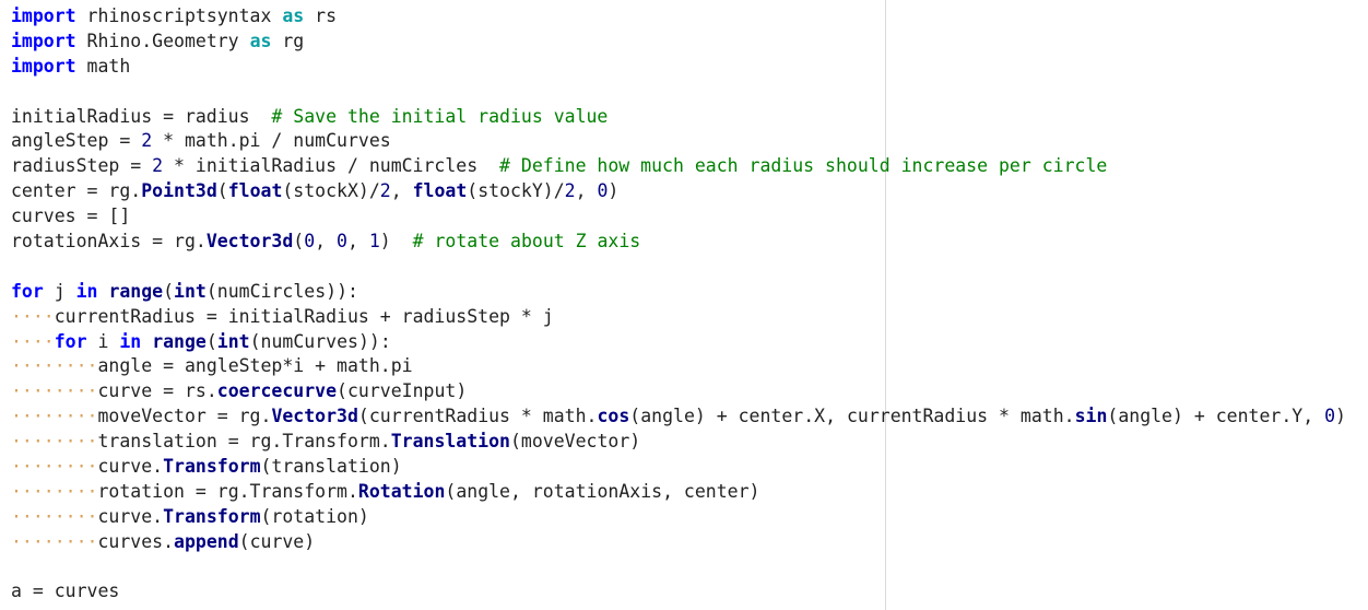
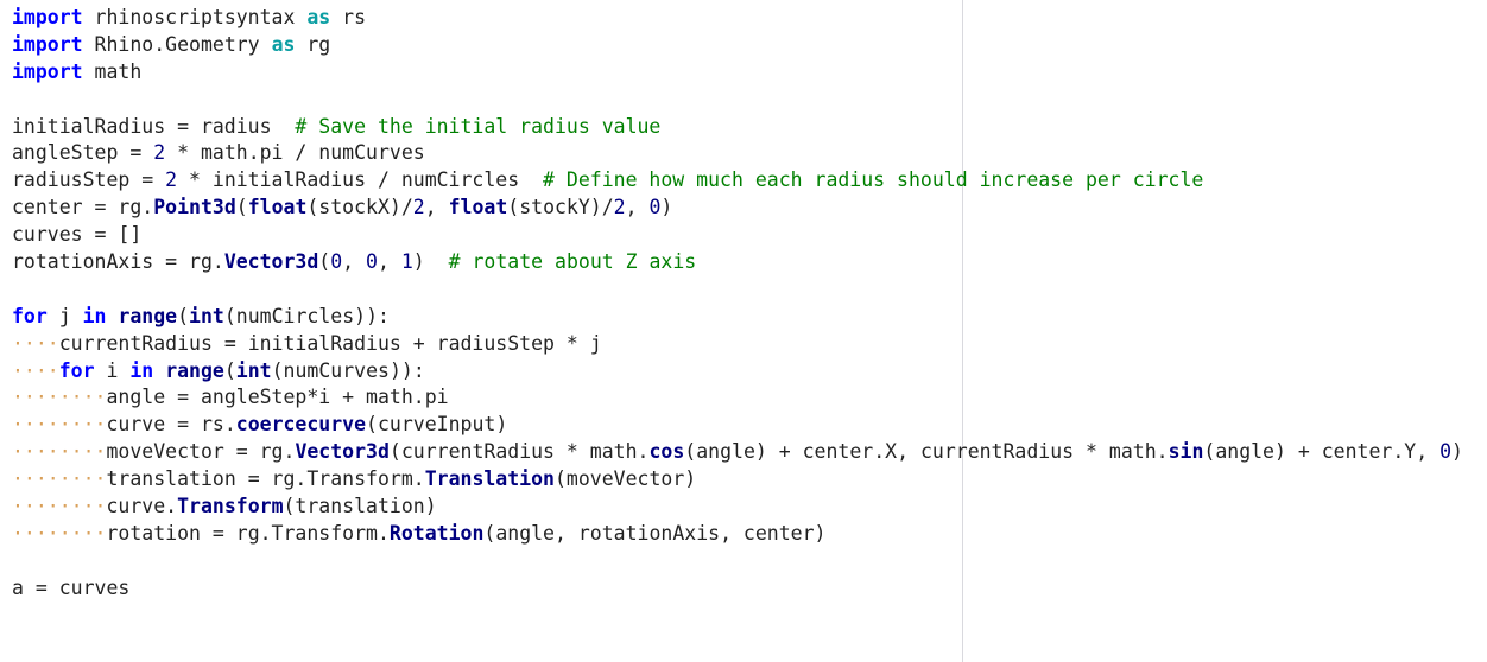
  import rhinoscriptsyntax as rs
  import Rhino.Geometry as rg
  import math
  initialRadius = radius # Save the initial radius value
  angleStep = 2 * math.pi / numCurves
  radiusStep = 2 * initialRadius / numCircles # Define how much each radius should increase per circle
  center = rg.Point3d(float(stockX)/2, float(stockY)/2, 0)
  curves = []
  rotationAxis = rg.Vector3d(0, 0, 1) # rotate about Z axis
  for j in range(int(numCircles)):
  ····currentRadius = initialRadius + radiusStep * j
  ····for i in range(int(numCurves)):
  ········angle = angleStep*i + math.pi
  ········curve = rs.coercecurve(curveInput)
  ········moveVector = rg.Vector3d(currentRadius * math.cos(angle) + center.X, currentRadius * math.sin(angle) + center.Y, 0)
  ········translation = rg.Transform.Translation(moveVector)
  ········curve.Transform(translation)
  ········rotation = rg.Transform.Rotation(angle, rotationAxis, center)
- ········curve.Transform(rotation)
- ········curves.append(curve)
  a = curves
